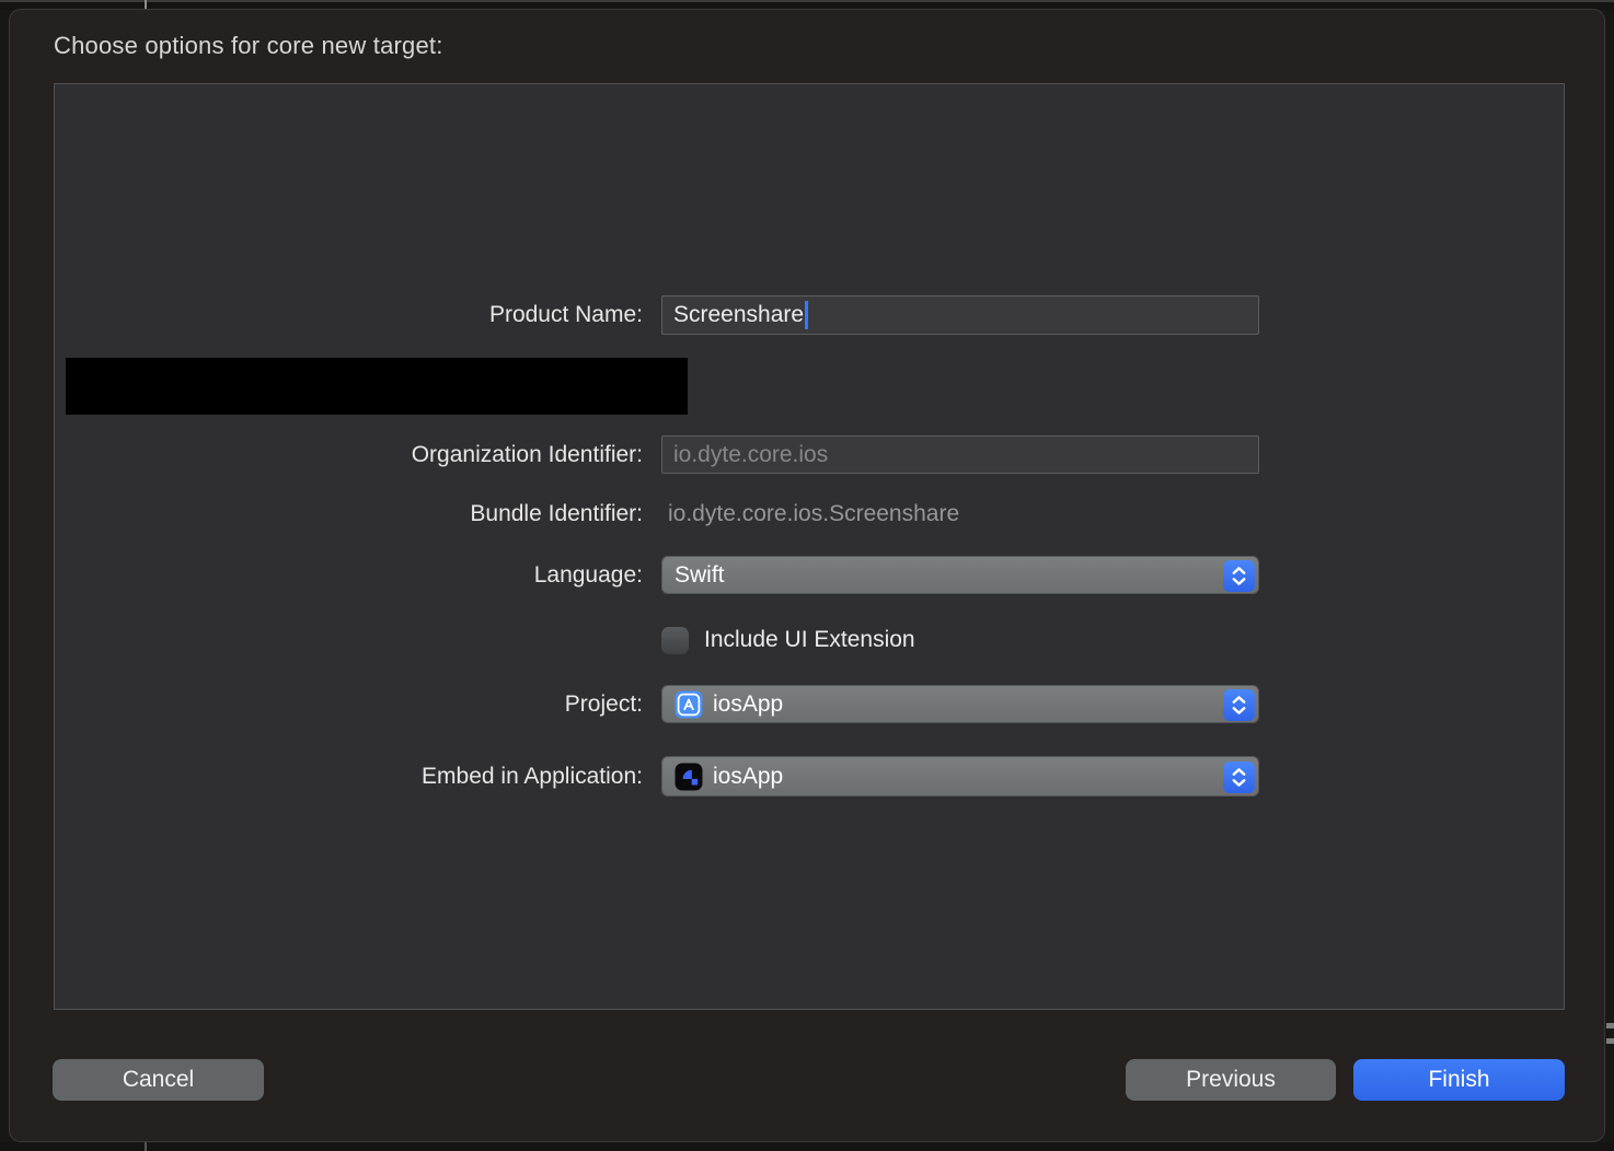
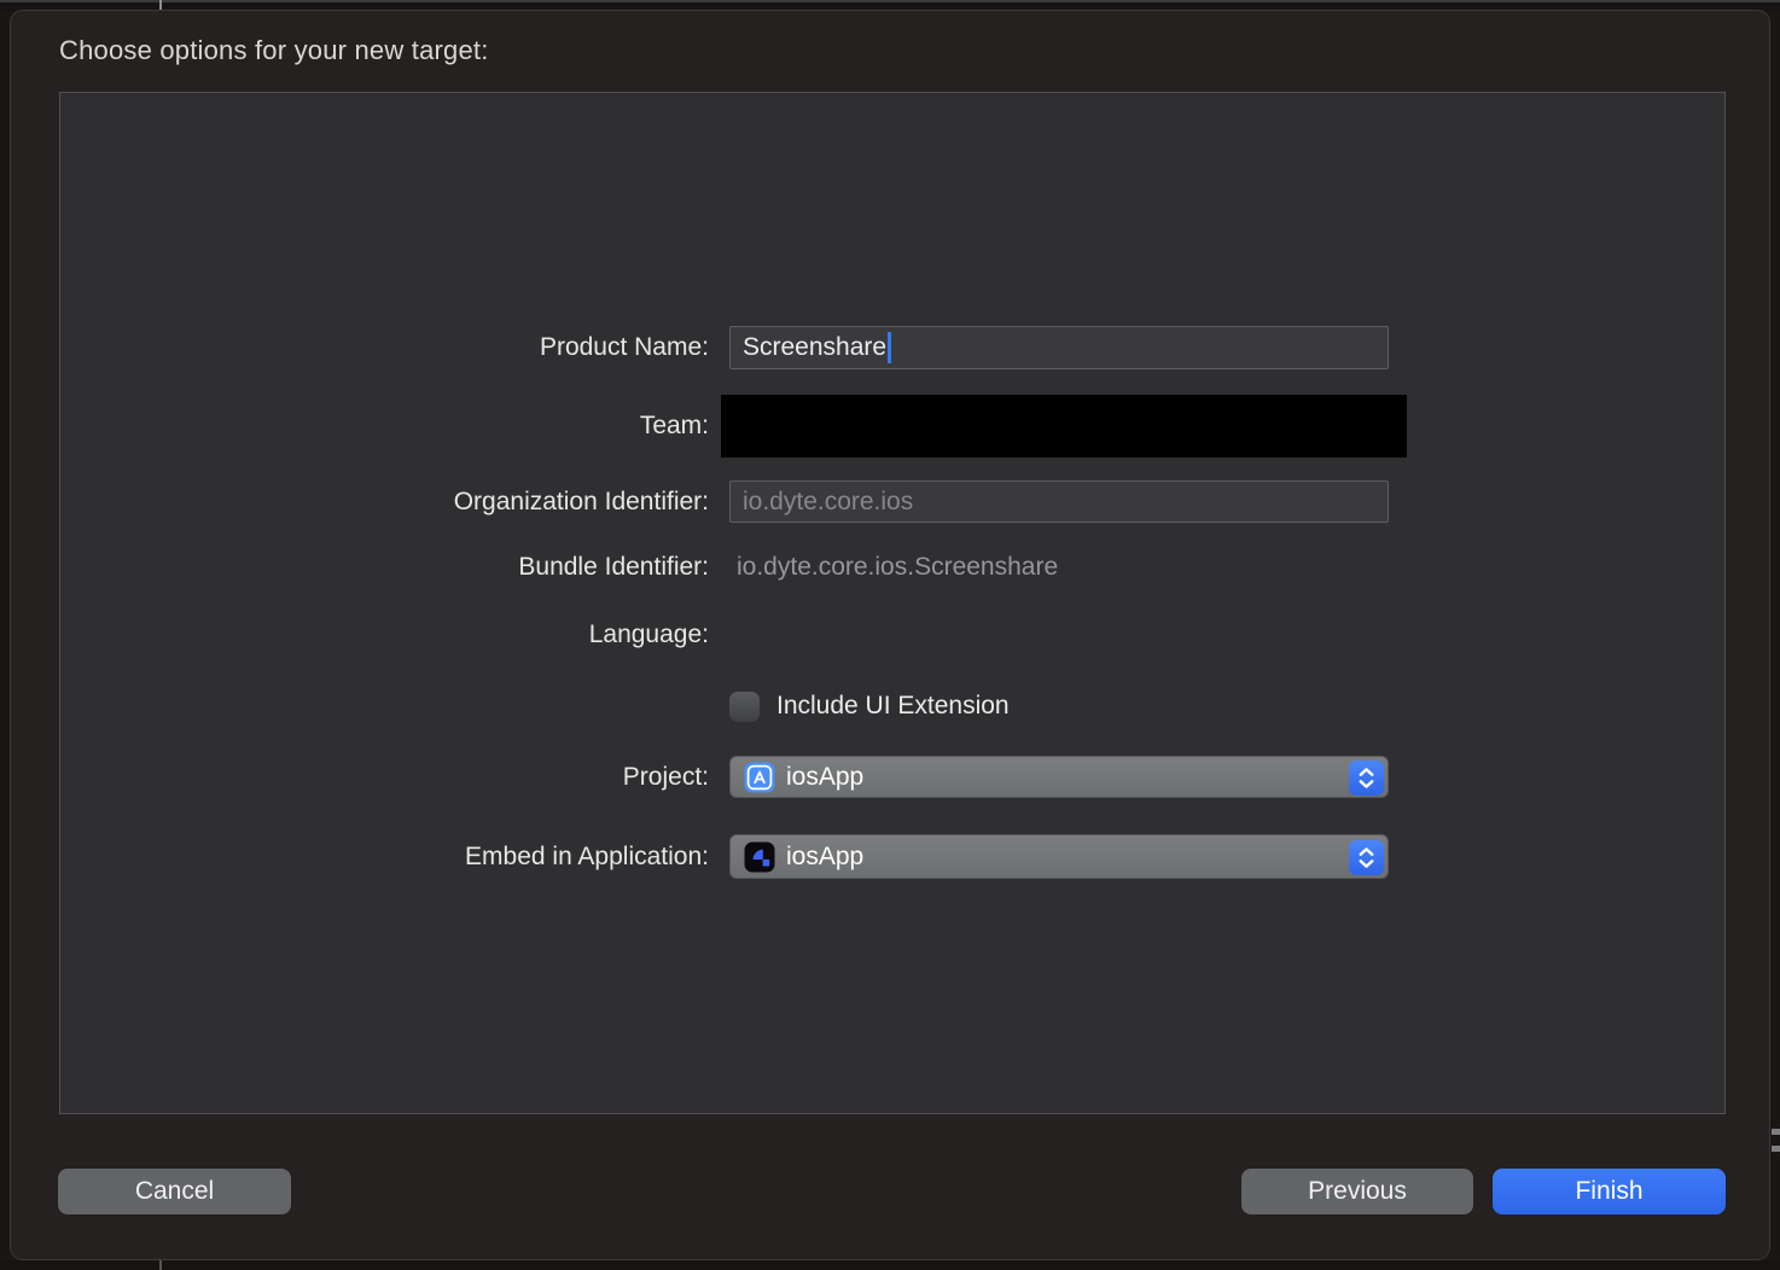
- Choose options for core new target:
+ Choose options for your new target:
  Product Name:
  Screenshare
+ Team:
  Organization Identifier:
  io.dyte.core.ios
  Bundle Identifier:
  io.dyte.core.ios.Screenshare
  Language:
- Swift
  Include UI Extension
  Project:
  iosApp
  Embed in Application:
  iosApp
  Cancel
  Previous
  Finish
